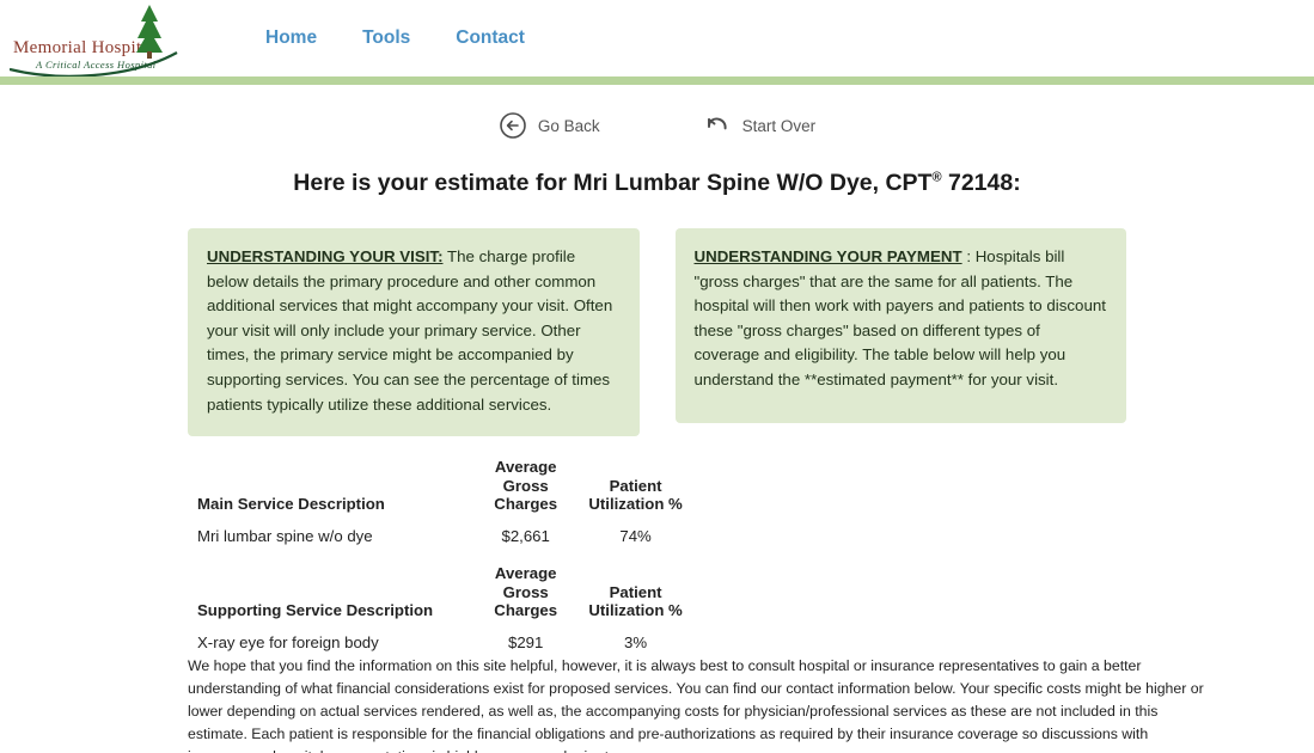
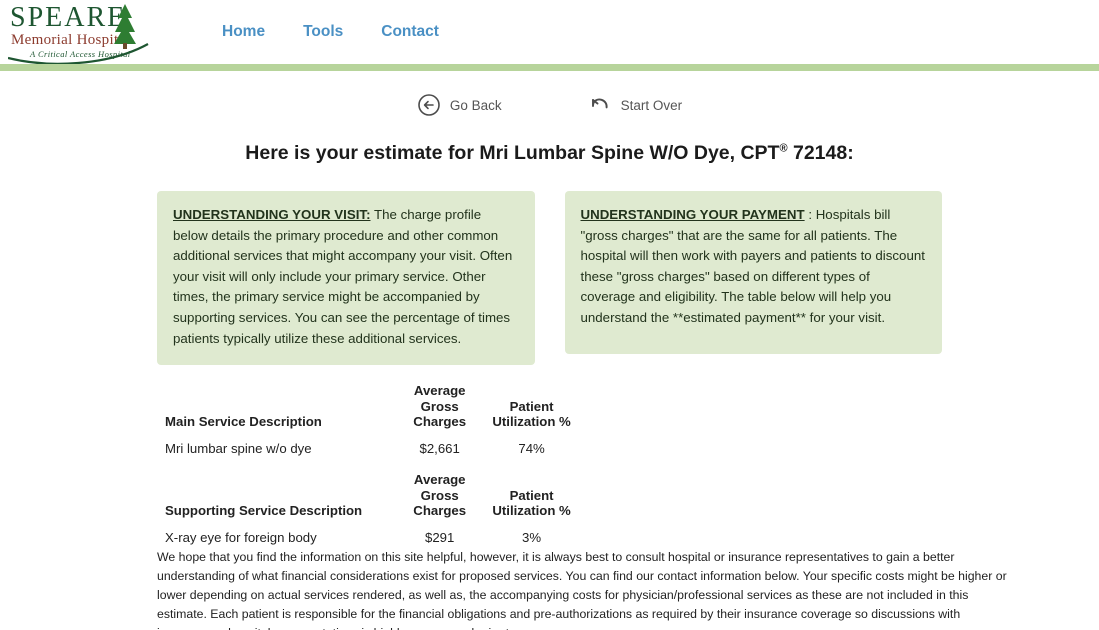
+ SPEARE
  Memorial Hospit
  A Critical Access Hospital
  Home
  Tools
  Contact
  Go Back
  Start Over
  Here is your estimate for Mri Lumbar Spine W/O Dye, CPT® 72148:
  UNDERSTANDING YOUR VISIT: The charge profile below details the primary procedure and other common additional services that might accompany your visit. Often your visit will only include your primary service. Other times, the primary service might be accompanied by supporting services. You can see the percentage of times patients typically utilize these additional services.
  UNDERSTANDING YOUR PAYMENT : Hospitals bill "gross charges" that are the same for all patients. The hospital will then work with payers and patients to discount these "gross charges" based on different types of coverage and eligibility. The table below will help you understand the **estimated payment** for your visit.
  Main Service Description	Average Gross Charges	Patient Utilization %
  Mri lumbar spine w/o dye	$2,661	74%
  Supporting Service Description	Average Gross Charges	Patient Utilization %
  X-ray eye for foreign body	$291	3%
  We hope that you find the information on this site helpful, however, it is always best to consult hospital or insurance representatives to gain a better understanding of what financial considerations exist for proposed services. You can find our contact information below. Your specific costs might be higher or lower depending on actual services rendered, as well as, the accompanying costs for physician/professional services as these are not included in this estimate. Each patient is responsible for the financial obligations and pre-authorizations as required by their insurance coverage so discussions with
